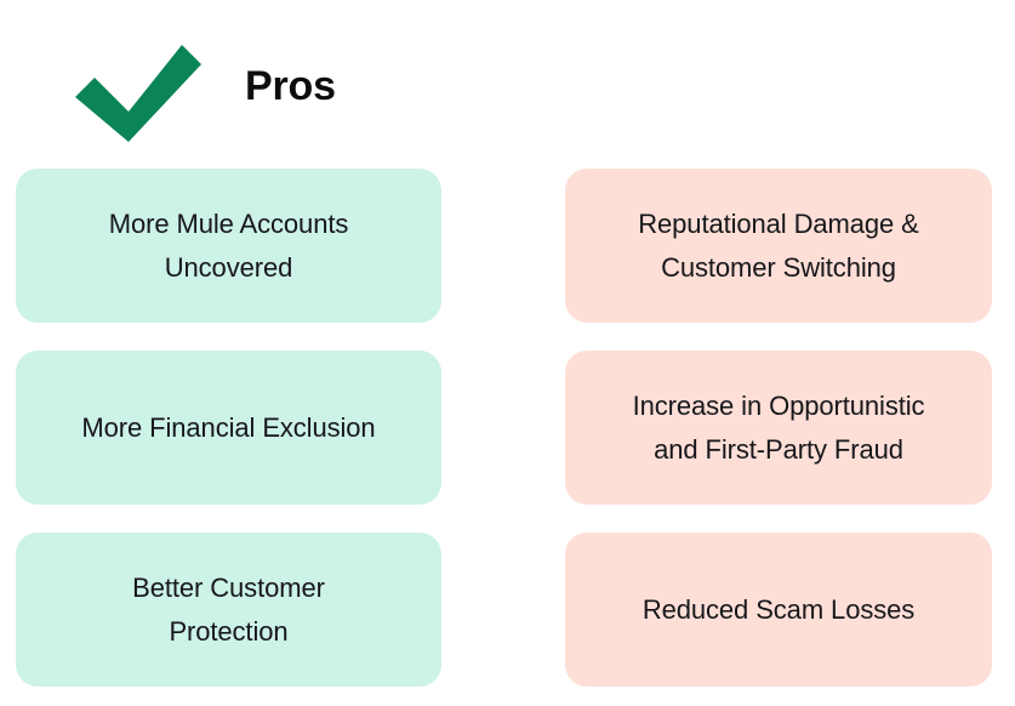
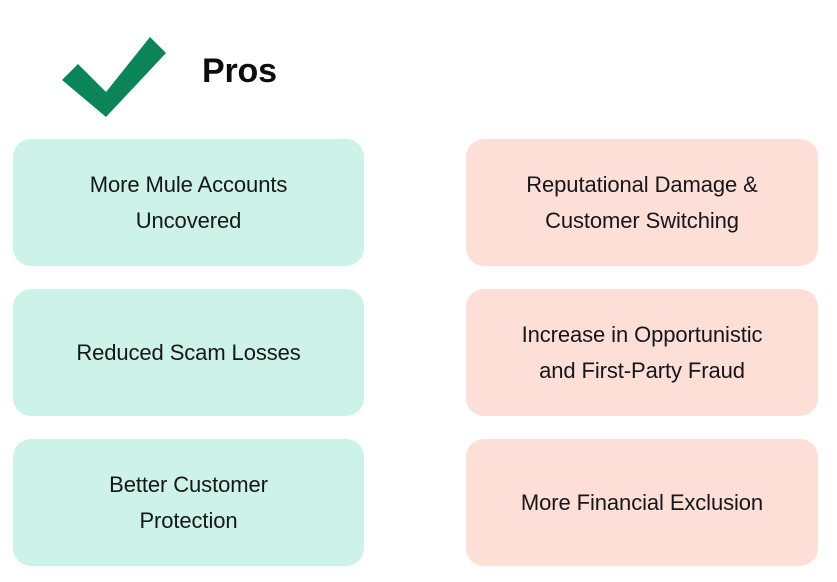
  Pros
  More Mule Accounts
  Uncovered
- More Financial Exclusion
+ Reduced Scam Losses
  Better Customer
  Protection
  Reputational Damage &
  Customer Switching
  Increase in Opportunistic
  and First-Party Fraud
- Reduced Scam Losses
+ More Financial Exclusion
